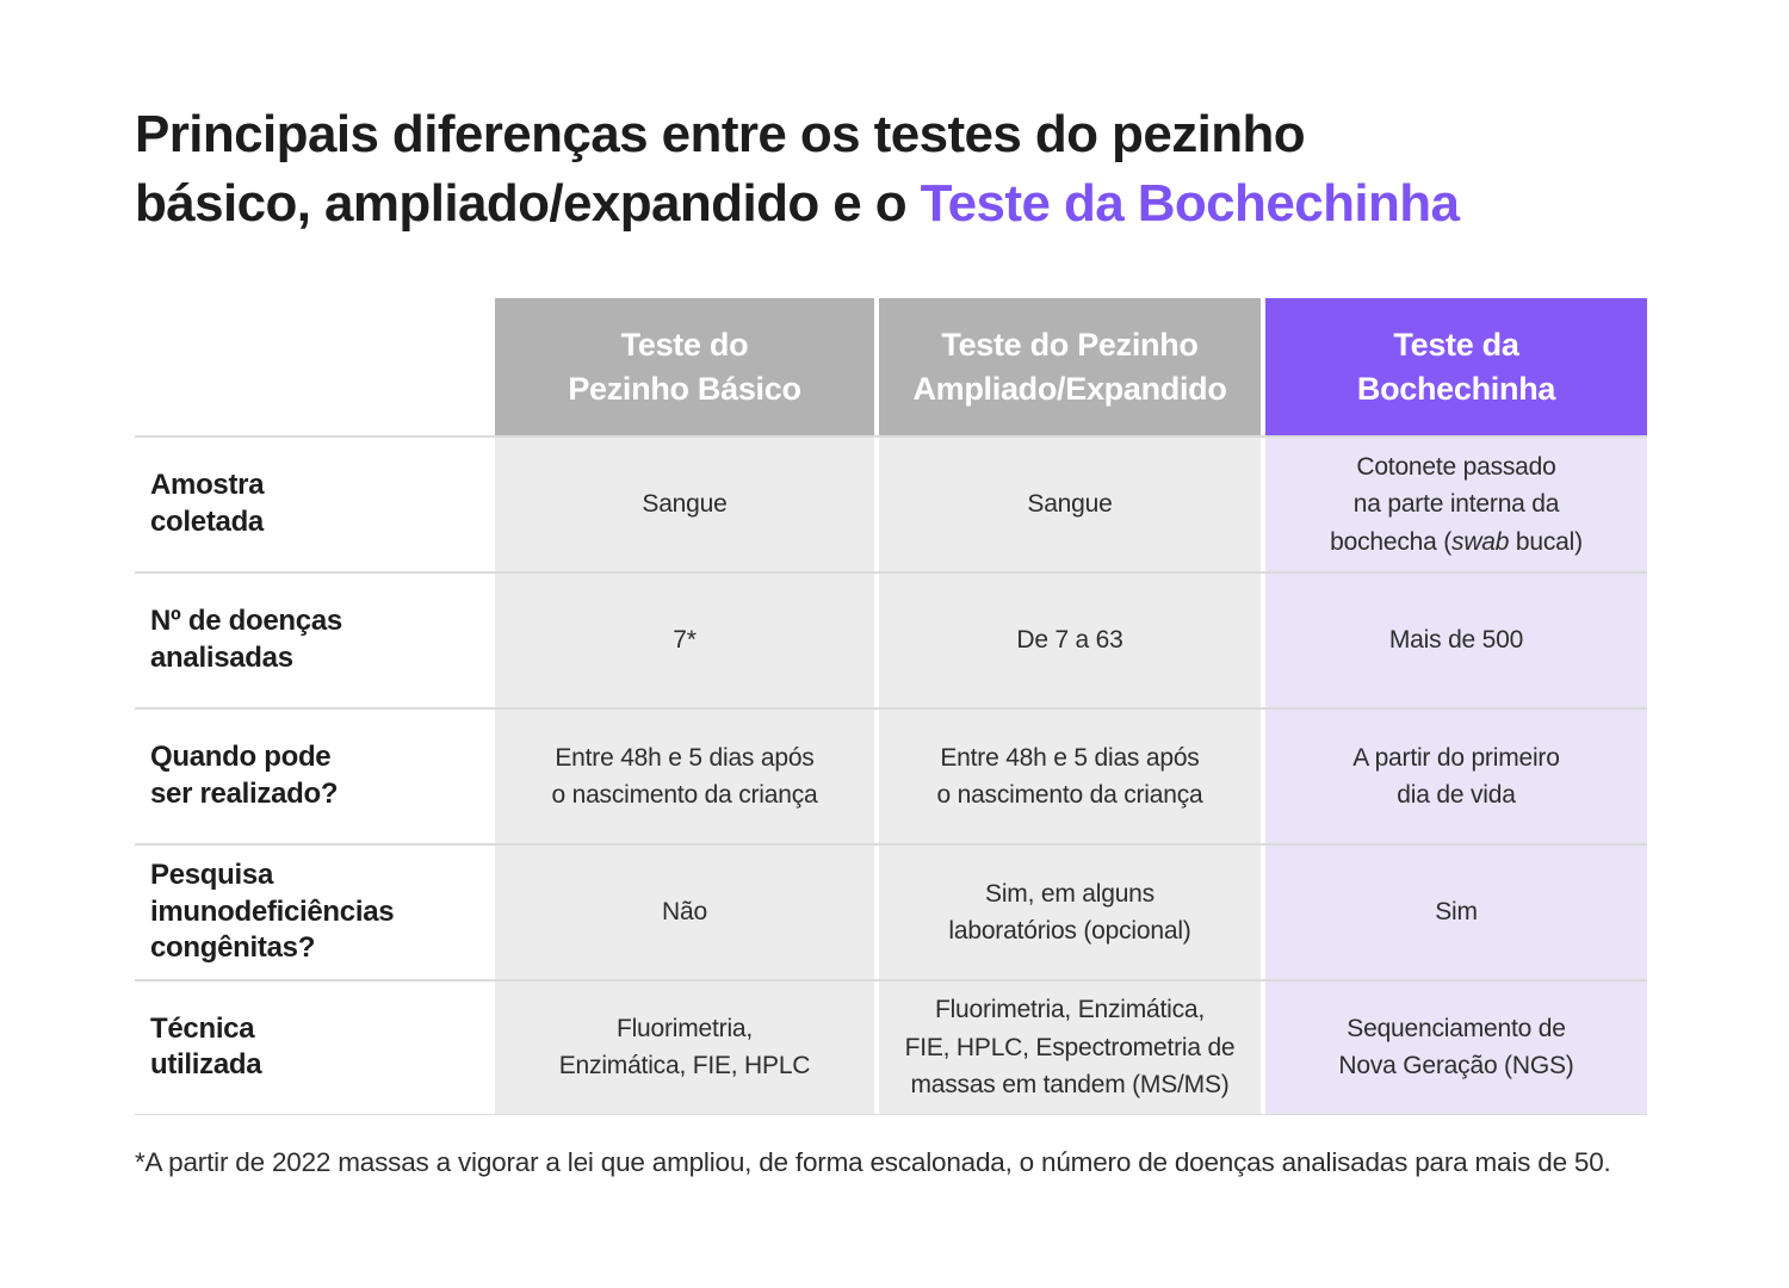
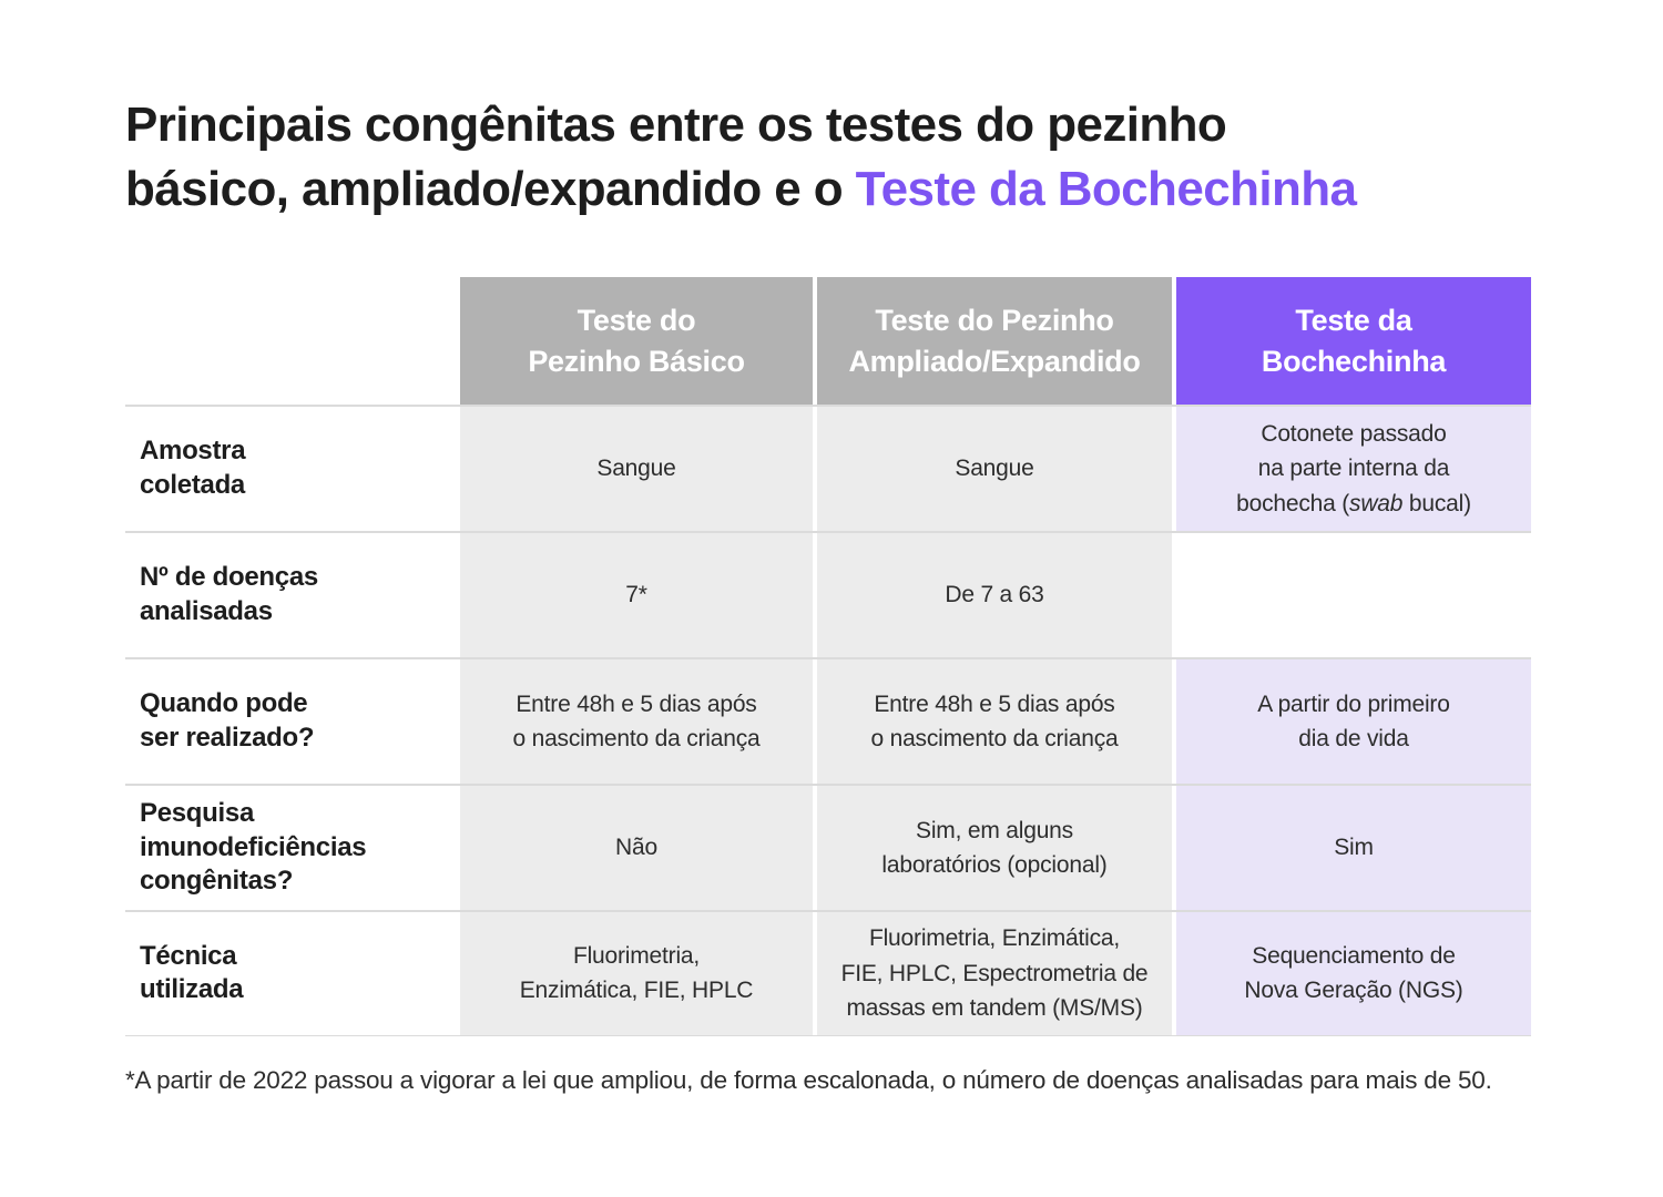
- Principais diferenças entre os testes do pezinho
+ Principais congênitas entre os testes do pezinho
  básico, ampliado/expandido e o Teste da Bochechinha
  Teste do
  Pezinho Básico
  Teste do Pezinho
  Ampliado/Expandido
  Teste da
  Bochechinha
  Amostra
  coletada
  Sangue
  Sangue
  Cotonete passado
  na parte interna da
  bochecha (swab bucal)
  Nº de doenças
  analisadas
  7*
  De 7 a 63
- Mais de 500
  Quando pode
  ser realizado?
  Entre 48h e 5 dias após
  o nascimento da criança
  Entre 48h e 5 dias após
  o nascimento da criança
  A partir do primeiro
  dia de vida
  Pesquisa
  imunodeficiências
  congênitas?
  Não
  Sim, em alguns
  laboratórios (opcional)
  Sim
  Técnica
  utilizada
  Fluorimetria,
  Enzimática, FIE, HPLC
  Fluorimetria, Enzimática,
  FIE, HPLC, Espectrometria de
  massas em tandem (MS/MS)
  Sequenciamento de
  Nova Geração (NGS)
- *A partir de 2022 massas a vigorar a lei que ampliou, de forma escalonada, o número de doenças analisadas para mais de 50.
+ *A partir de 2022 passou a vigorar a lei que ampliou, de forma escalonada, o número de doenças analisadas para mais de 50.
